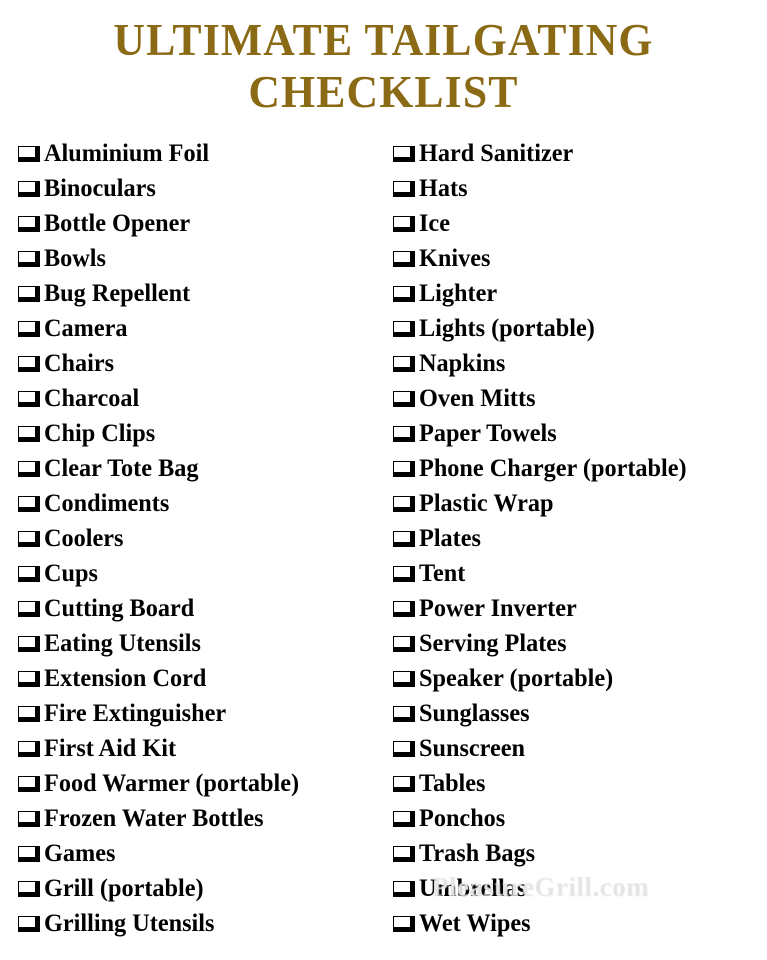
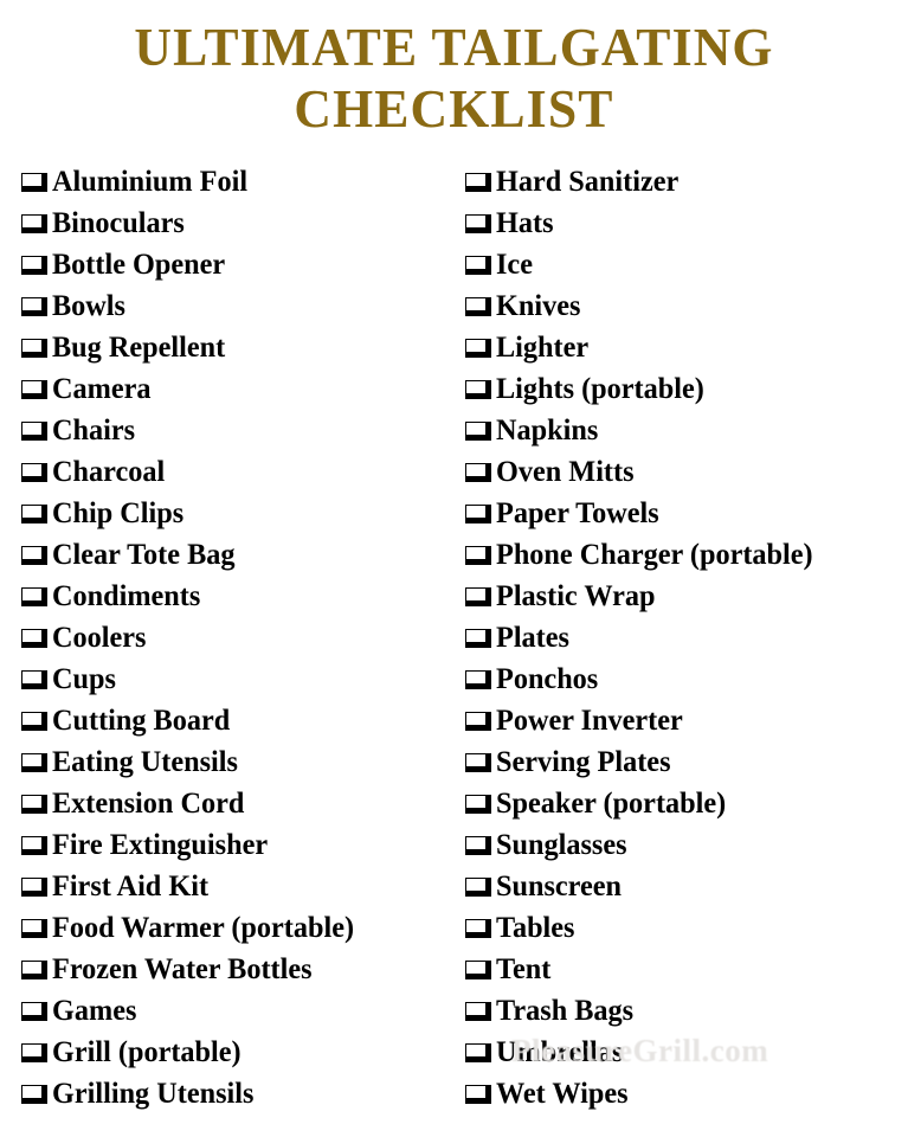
  ULTIMATE TAILGATING
  CHECKLIST
  Aluminium Foil
  Binoculars
  Bottle Opener
  Bowls
  Bug Repellent
  Camera
  Chairs
  Charcoal
  Chip Clips
  Clear Tote Bag
  Condiments
  Coolers
  Cups
  Cutting Board
  Eating Utensils
  Extension Cord
  Fire Extinguisher
  First Aid Kit
  Food Warmer (portable)
  Frozen Water Bottles
  Games
  Grill (portable)
  Grilling Utensils
  Hard Sanitizer
  Hats
  Ice
  Knives
  Lighter
  Lights (portable)
  Napkins
  Oven Mitts
  Paper Towels
  Phone Charger (portable)
  Plastic Wrap
  Plates
- Tent
+ Ponchos
  Power Inverter
  Serving Plates
  Speaker (portable)
  Sunglasses
  Sunscreen
  Tables
- Ponchos
+ Tent
  Trash Bags
  Umbrellas
  Wet Wipes
  PleasureGrill.com
